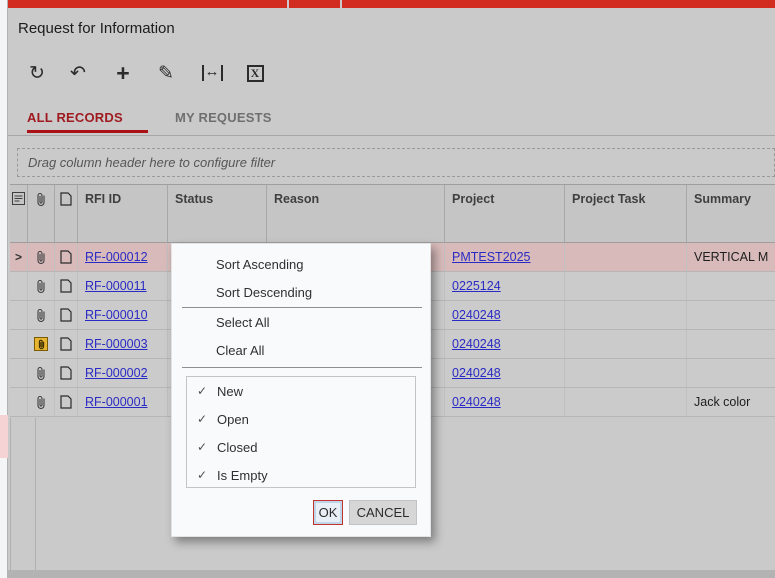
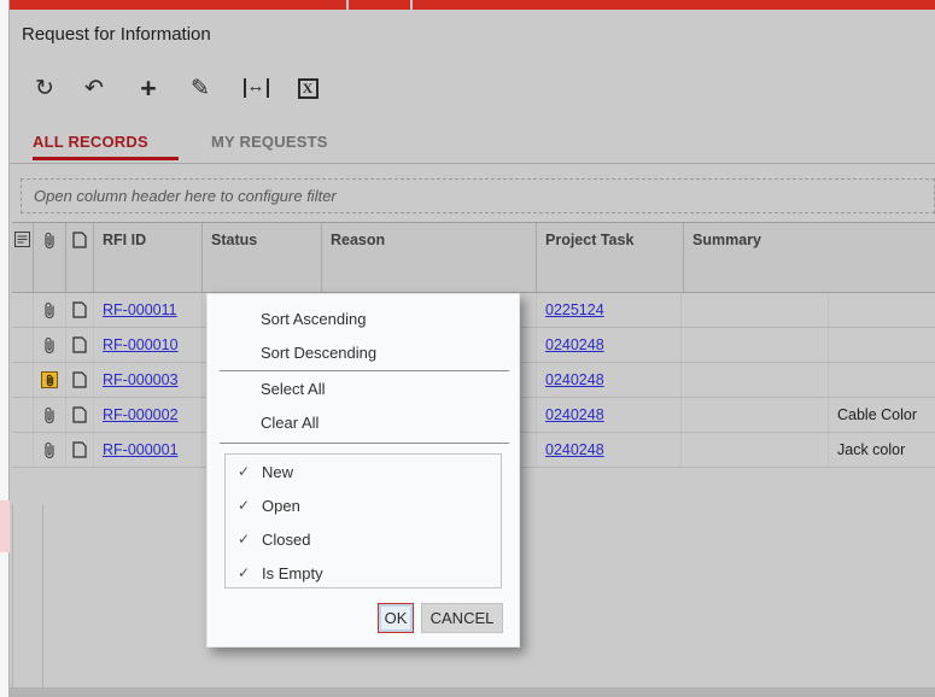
  Request for Information
  ↻
  ↶
  +
  ✎
  ↔
  X
  ALL RECORDS
  MY REQUESTS
- Drag column header here to configure filter
+ Open column header here to configure filter
  RFI ID
  Status
  Reason
- Project
  Project Task
  Summary
- >
- RF-000012
- PMTEST2025
- VERTICAL M
  RF-000011
  0225124
  RF-000010
  0240248
  RF-000003
  0240248
  RF-000002
  0240248
+ Cable Color
  RF-000001
  0240248
  Jack color
  Sort Ascending
  Sort Descending
  Select All
  Clear All
  ✓
  New
  ✓
  Open
  ✓
  Closed
  ✓
  Is Empty
  OK
  CANCEL
